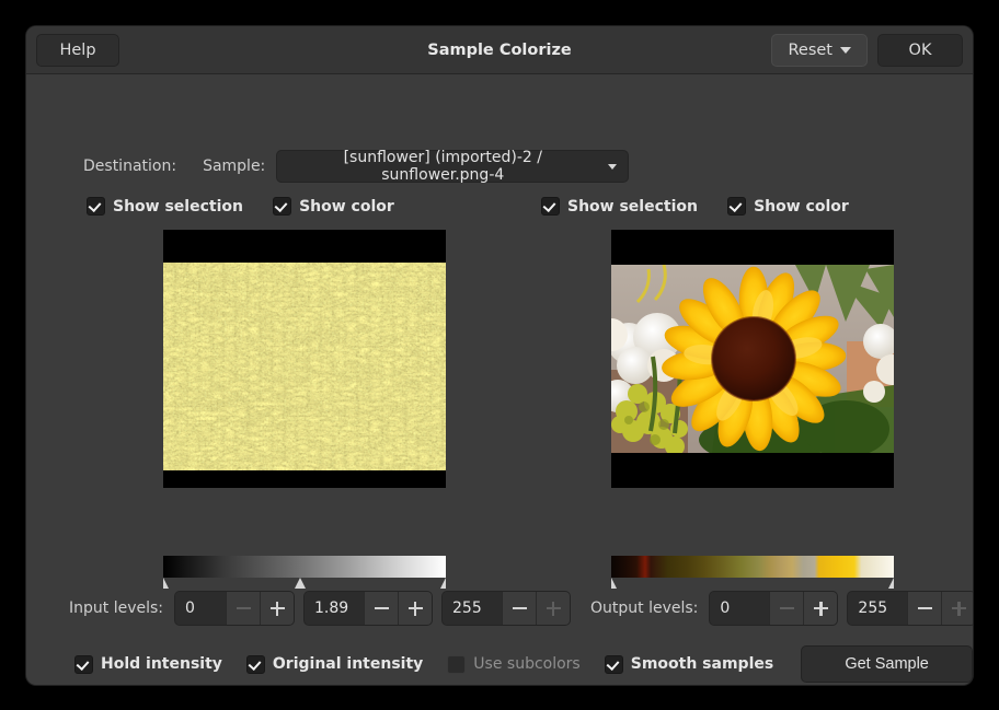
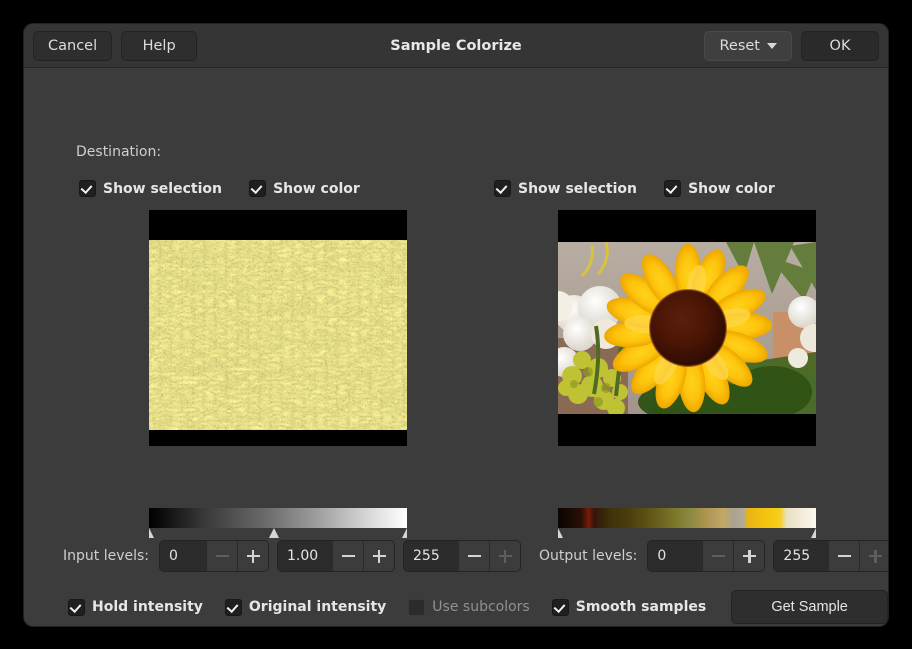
+ Cancel
  Help
  Sample Colorize
  Reset
  OK
  Destination:
- Sample:
- [sunflower] (imported)-2 / sunflower.png-4
  Show selection
  Show color
  Show selection
  Show color
  Input levels:
  0
- 1.89
+ 1.00
  255
  Output levels:
  0
  255
  Hold intensity
  Original intensity
  Use subcolors
  Smooth samples
